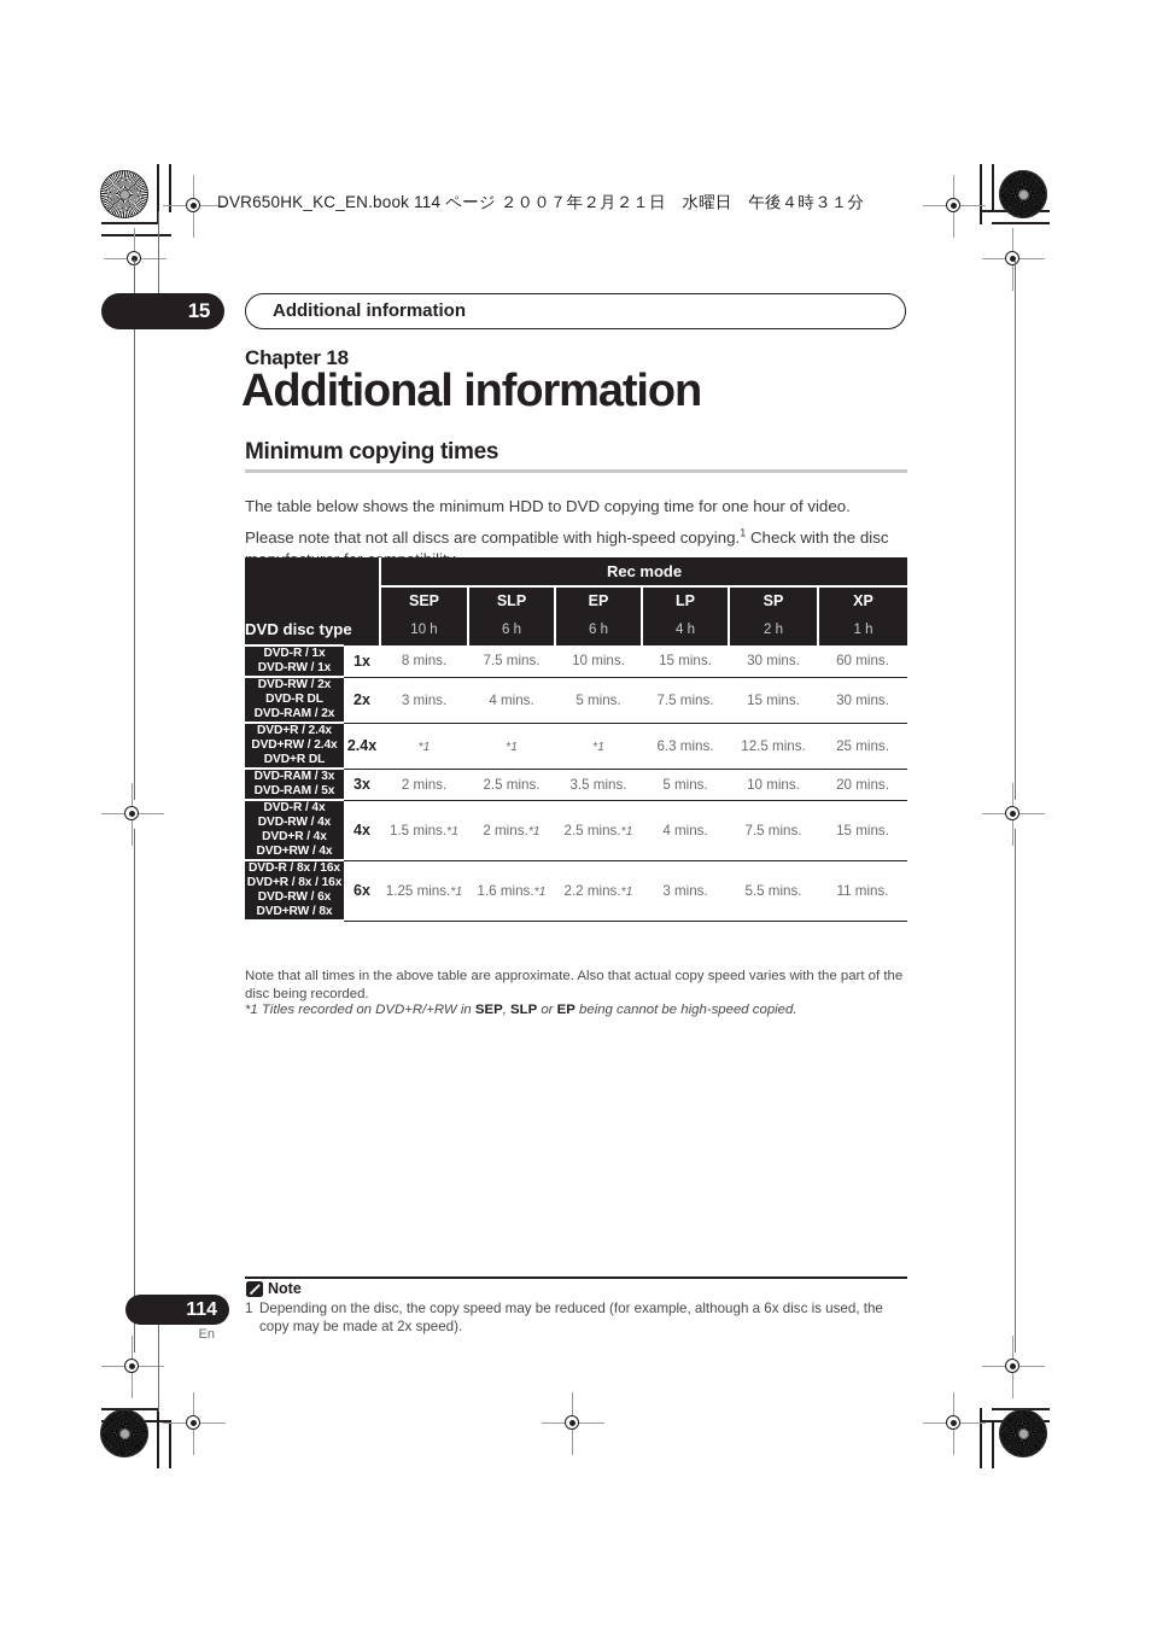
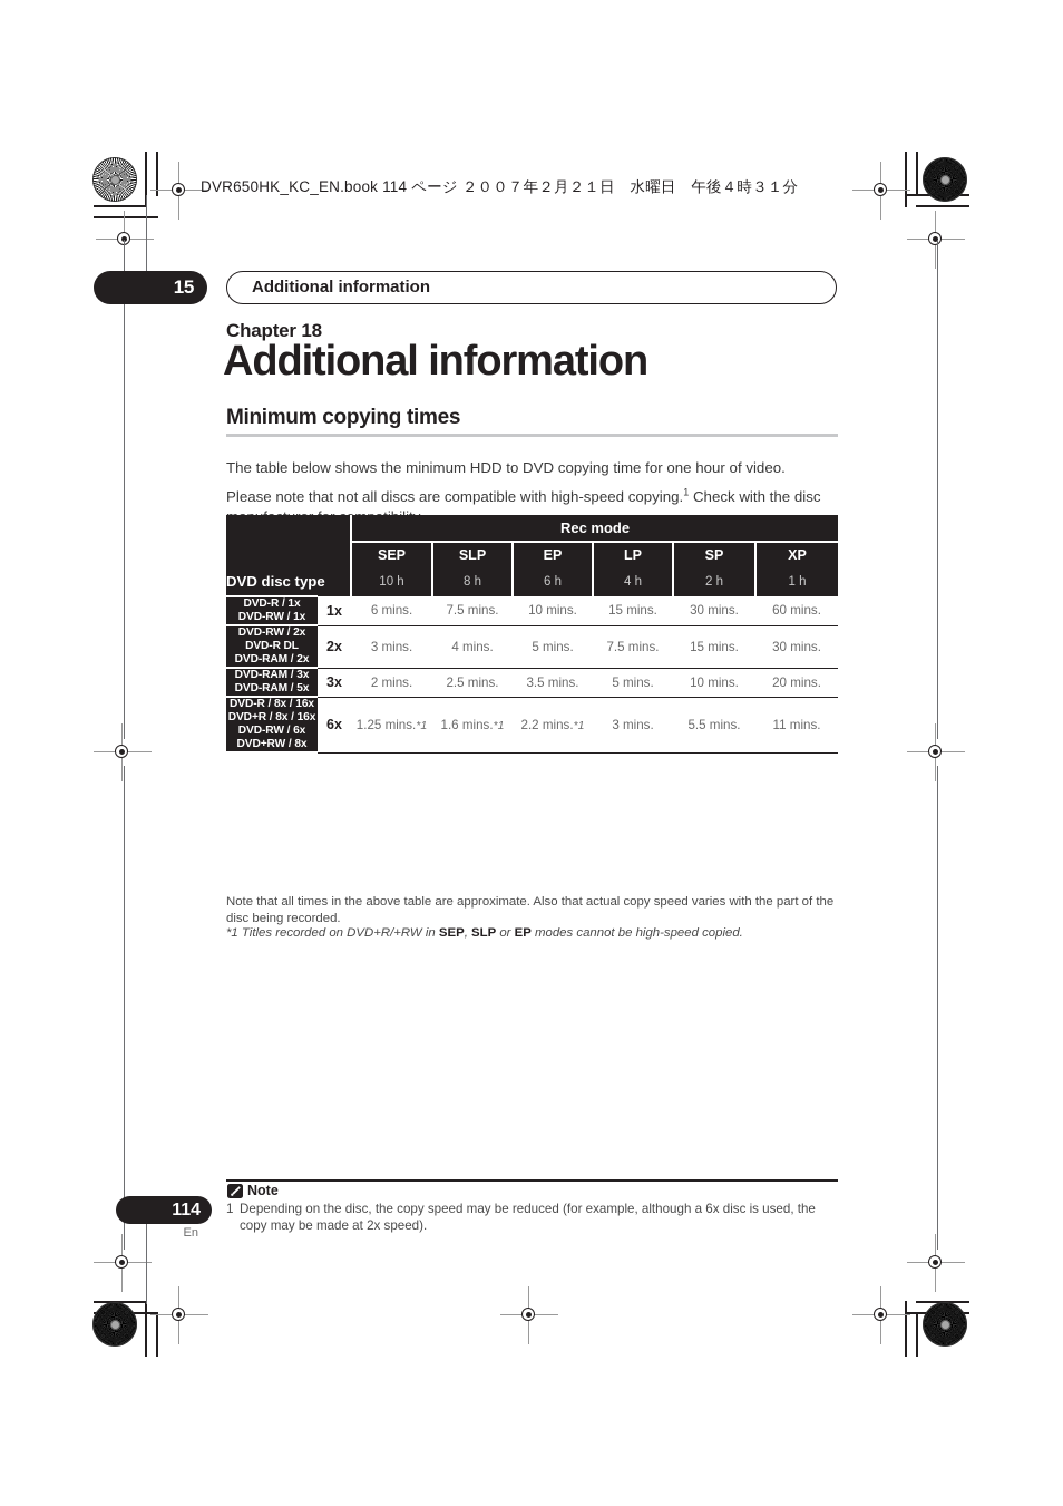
  DVR650HK_KC_EN.book 114 ページ ２００７年２月２１日 水曜日 午後４時３１分
  15
  Additional information
  Chapter 18
  Additional information
  Minimum copying times
  The table below shows the minimum HDD to DVD copying time for one hour of video.
  Please note that not all discs are compatible with high-speed copying.1 Check with the disc
  	Rec mode
  	SEP	SLP	EP	LP	SP	XP
- DVD disc type	10 h	6 h	6 h	4 h	2 h	1 h
+ DVD disc type	10 h	8 h	6 h	4 h	2 h	1 h
- DVD-R / 1xDVD-RW / 1x	1x	8 mins.	7.5 mins.	10 mins.	15 mins.	30 mins.	60 mins.
+ DVD-R / 1xDVD-RW / 1x	1x	6 mins.	7.5 mins.	10 mins.	15 mins.	30 mins.	60 mins.
  DVD-RW / 2xDVD-R DLDVD-RAM / 2x	2x	3 mins.	4 mins.	5 mins.	7.5 mins.	15 mins.	30 mins.
- DVD+R / 2.4xDVD+RW / 2.4xDVD+R DL	2.4x	*1	*1	*1	6.3 mins.	12.5 mins.	25 mins.
  DVD-RAM / 3xDVD-RAM / 5x	3x	2 mins.	2.5 mins.	3.5 mins.	5 mins.	10 mins.	20 mins.
- DVD-R / 4xDVD-RW / 4xDVD+R / 4xDVD+RW / 4x	4x	1.5 mins.*1	2 mins.*1	2.5 mins.*1	4 mins.	7.5 mins.	15 mins.
  DVD-R / 8x / 16xDVD+R / 8x / 16xDVD-RW / 6xDVD+RW / 8x	6x	1.25 mins.*1	1.6 mins.*1	2.2 mins.*1	3 mins.	5.5 mins.	11 mins.
  Note that all times in the above table are approximate. Also that actual copy speed varies with the part of the disc being recorded.
- *1 Titles recorded on DVD+R/+RW in SEP, SLP or EP being cannot be high-speed copied.
+ *1 Titles recorded on DVD+R/+RW in SEP, SLP or EP modes cannot be high-speed copied.
  Note
  1
  Depending on the disc, the copy speed may be reduced (for example, although a 6x disc is used, the copy may be made at 2x speed).
  114
  En
